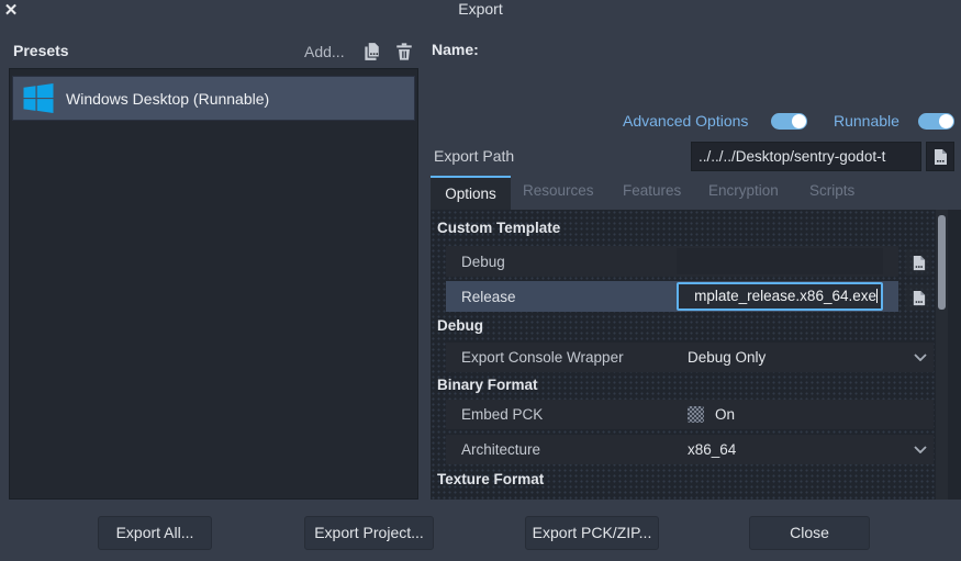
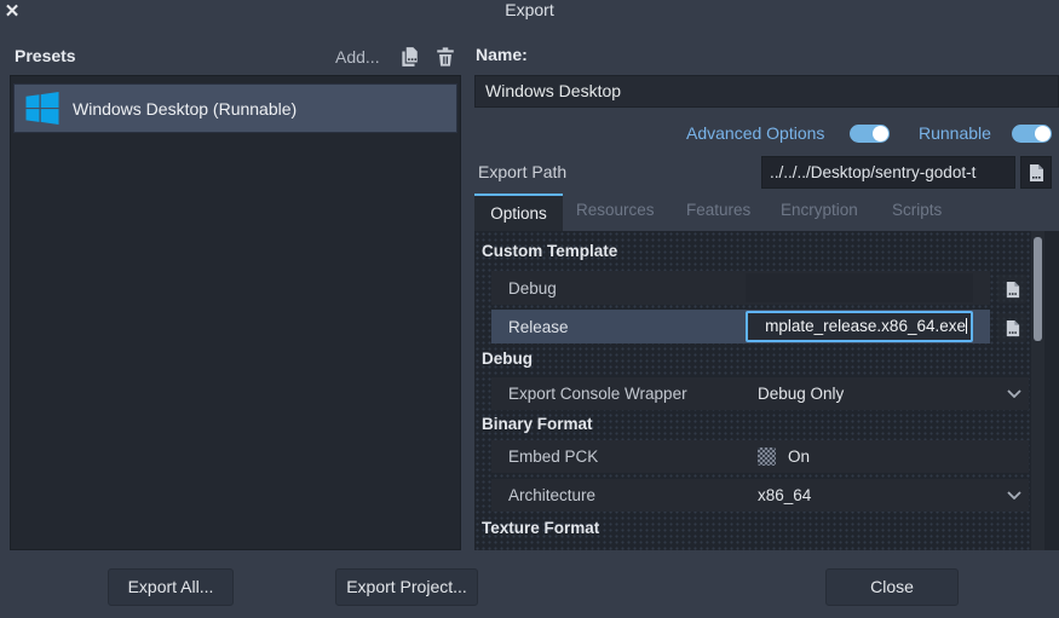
  Export
  ✕
  Presets
  Add...
  Windows Desktop (Runnable)
  Name:
+ Windows Desktop
  Advanced Options
  Runnable
  Export Path
  ../../../Desktop/sentry-godot-t
  Options
  Resources
  Features
  Encryption
  Scripts
  Custom Template
  Debug
  Release
  mplate_release.x86_64.exe
  Debug
  Export Console Wrapper
  Debug Only
  Binary Format
  Embed PCK
  On
  Architecture
  x86_64
  Texture Format
  Export All...
  Export Project...
- Export PCK/ZIP...
  Close
